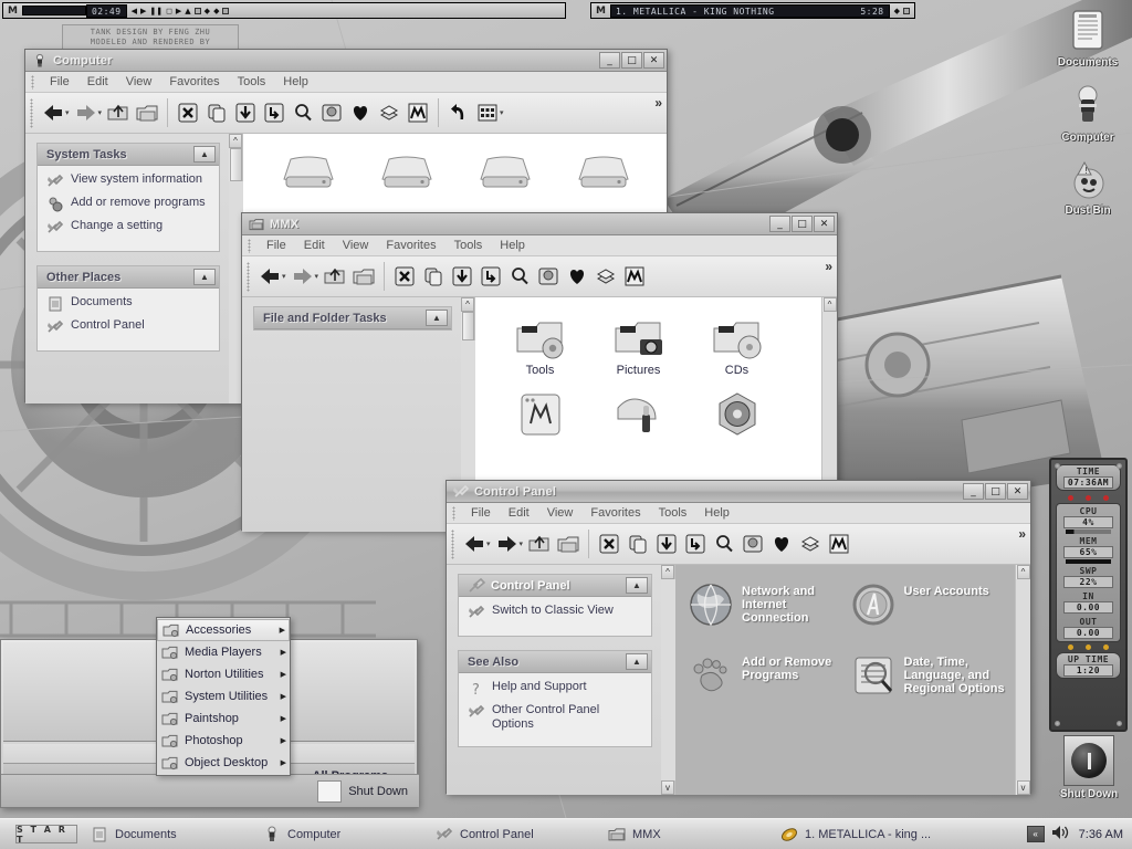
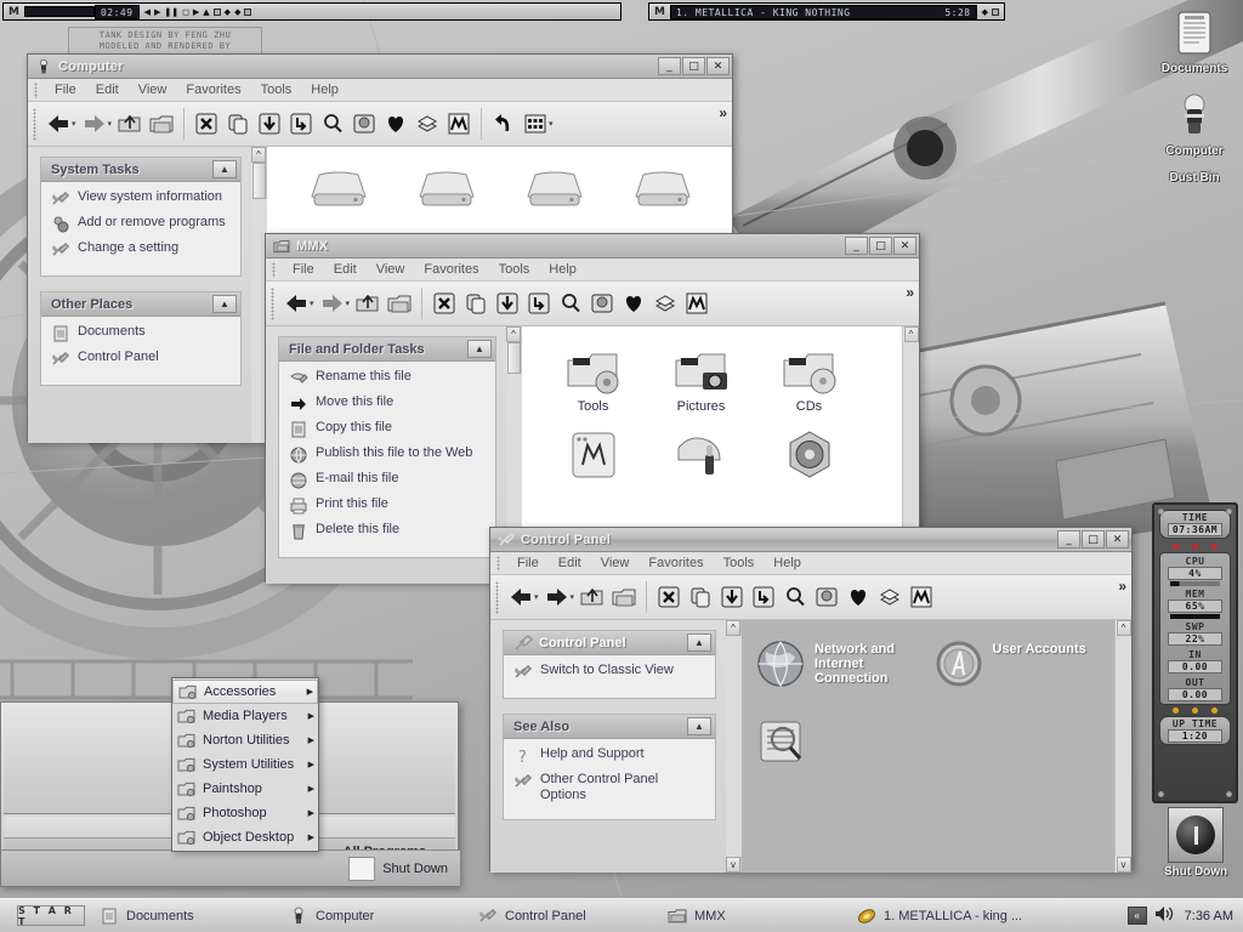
  TANK DESIGN BY FENG ZHU
  MODELED AND RENDERED BY
  M
  02:49
  ◀
  ▶
  ❚❚
  ◻
  ▶
  ▲
  ◆
  ◆
  M
  1. METALLICA - KING NOTHING
  5:28
  ◆
  Documents
  Computer
- !
  Dust Bin
  Computer
  _
  □
  ✕
  File
  Edit
  View
  Favorites
  Tools
  Help
  »
  System Tasks
  ▲
  View system information
  Add or remove programs
  Change a setting
  Other Places
  ▲
  Documents
  Control Panel
  ^
  MMX
  _
  □
  ✕
  File
  Edit
  View
  Favorites
  Tools
  Help
  »
  File and Folder Tasks
  ▲
+ Rename this file
+ Move this file
+ Copy this file
+ Publish this file to the Web
+ E-mail this file
+ Print this file
+ Delete this file
  ^
  Tools
  Pictures
  CDs
  ^
  Control Panel
  _
  □
  ✕
  File
  Edit
  View
  Favorites
  Tools
  Help
  »
  Control Panel
  ▲
  Switch to Classic View
  See Also
  ▲
  ?
  Help and Support
  Other Control Panel Options
  ^
  v
  Network and Internet Connection
  User Accounts
- Add or Remove Programs
- Date, Time, Language, and Regional Options
  ^
  v
  Shut Down
  Accessories
  Media Players
  Norton Utilities
  System Utilities
  Paintshop
  Photoshop
  Object Desktop
  TIME
  07:36AM
  CPU
  4%
  MEM
  65%
  SWP
  22%
  IN
  0.00
  OUT
  0.00
  UP TIME
  1:20
  Shut Down
  S T A R T
  Documents
  Computer
  Control Panel
  MMX
  1. METALLICA - king ...
  «
  7:36 AM
